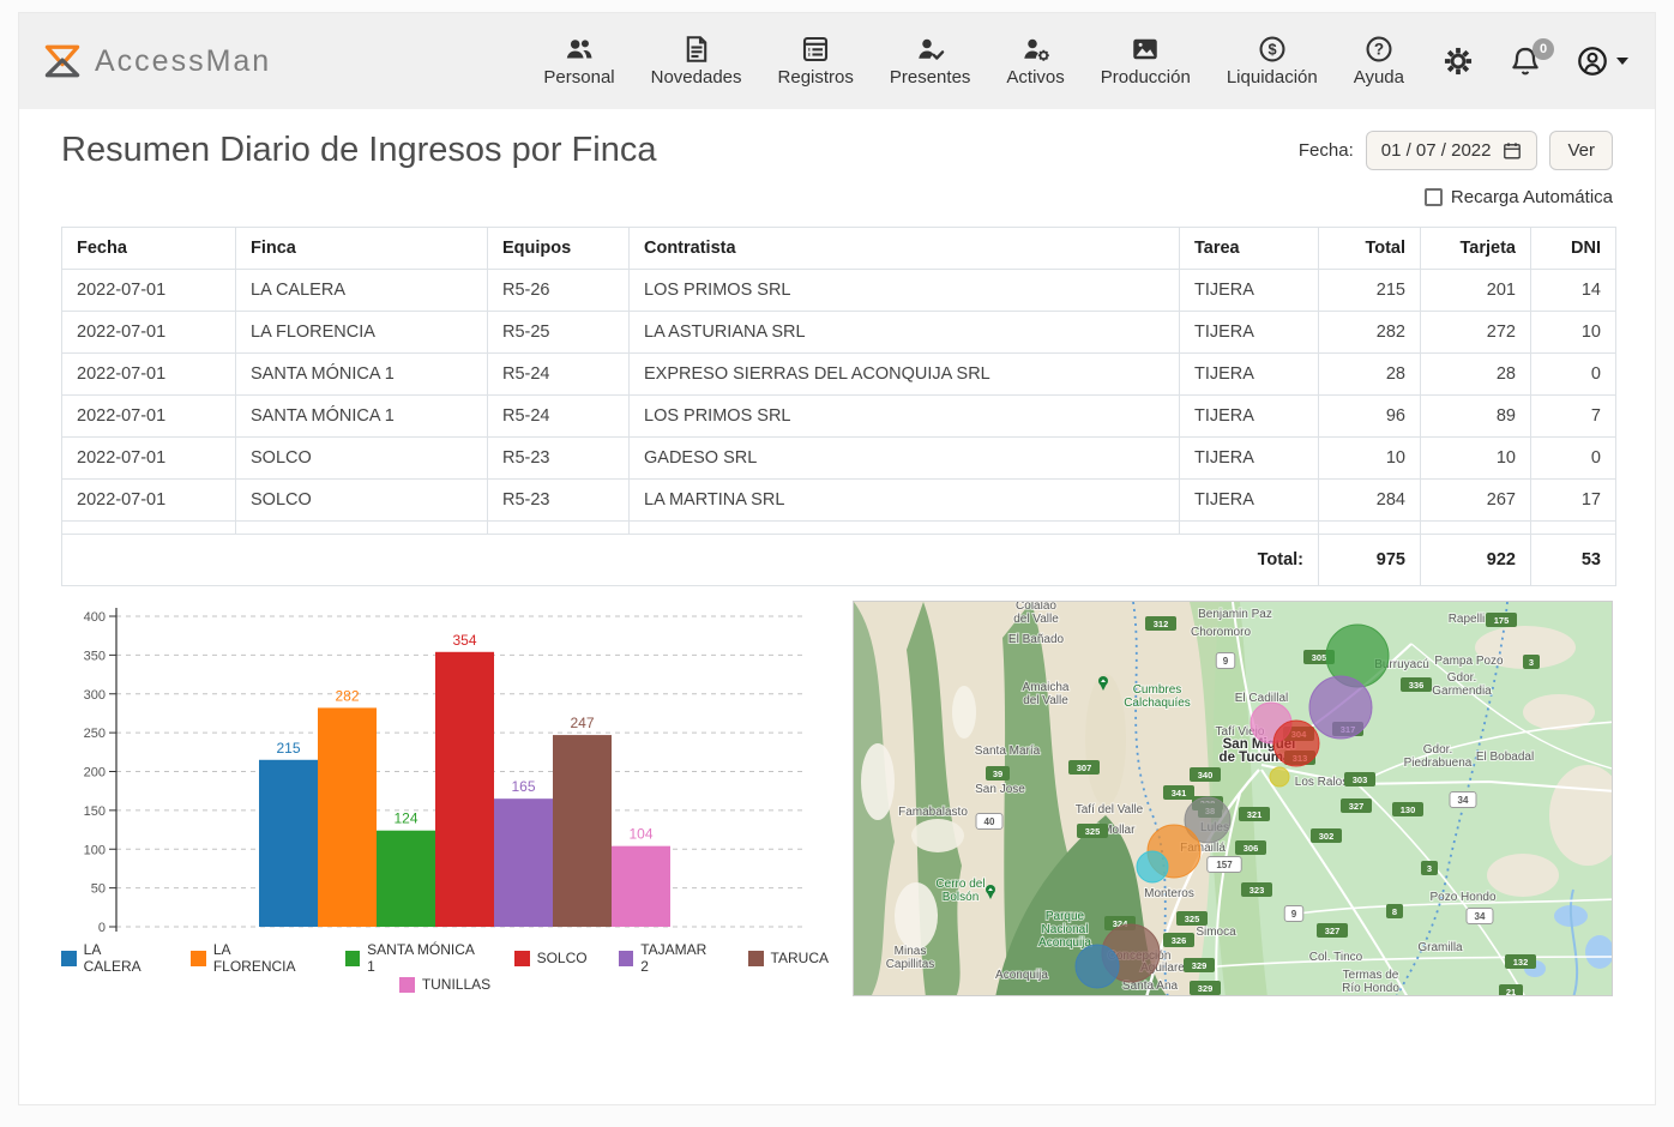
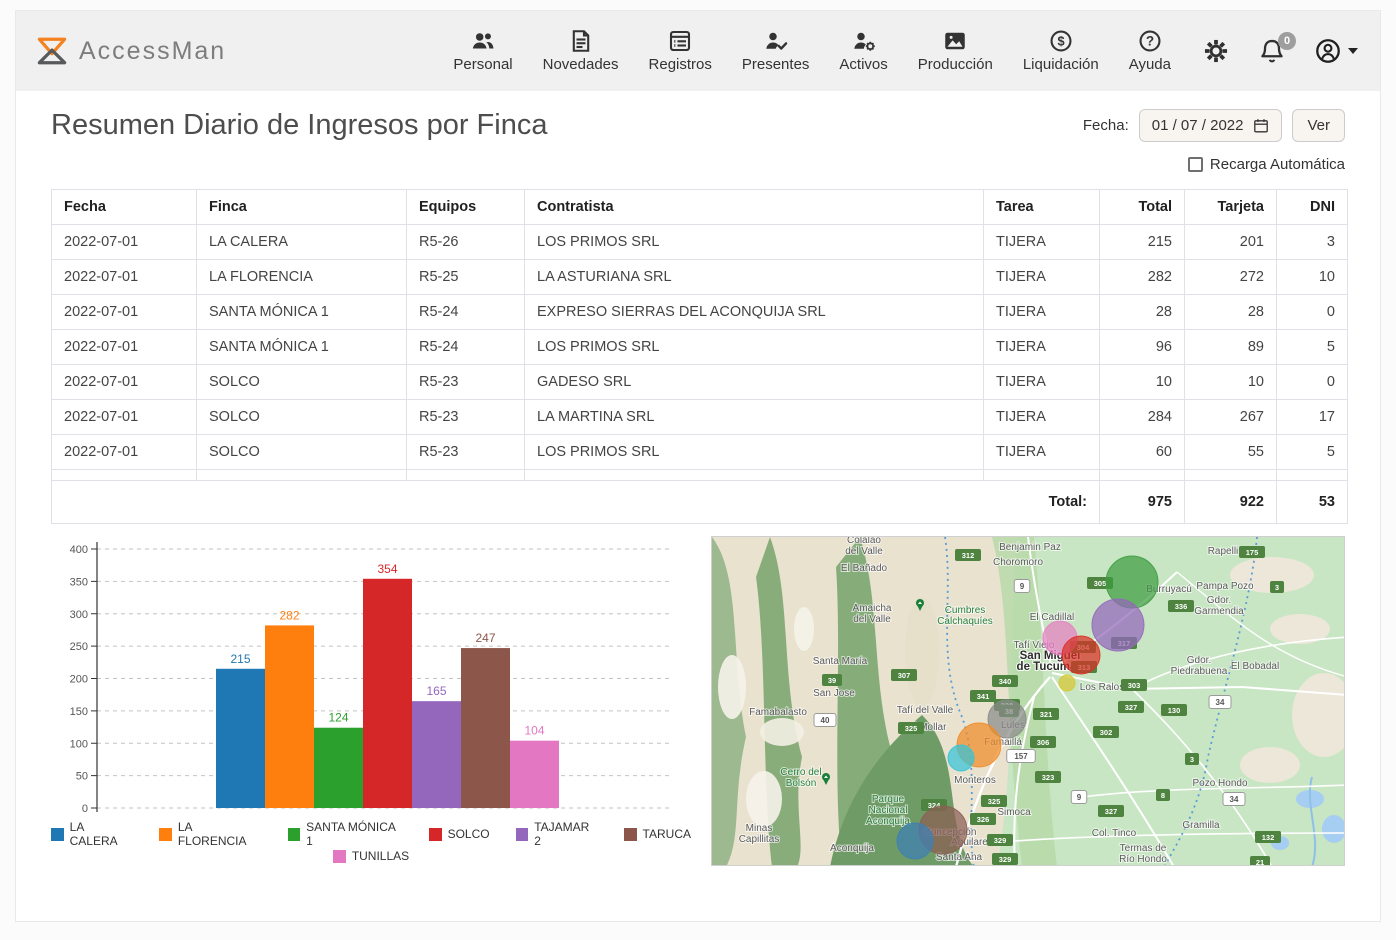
  AccessMan
  Personal
  Novedades
  Registros
  Presentes
  Activos
  Producción
  $
  Liquidación
  ?
  Ayuda
  0
  Resumen Diario de Ingresos por Finca
  Fecha:
  01 / 07 / 2022
  Ver
  Recarga Automática
  Fecha	Finca	Equipos	Contratista	Tarea	Total	Tarjeta	DNI
- 2022-07-01	LA CALERA	R5-26	LOS PRIMOS SRL	TIJERA	215	201	14
+ 2022-07-01	LA CALERA	R5-26	LOS PRIMOS SRL	TIJERA	215	201	3
  2022-07-01	LA FLORENCIA	R5-25	LA ASTURIANA SRL	TIJERA	282	272	10
  2022-07-01	SANTA MÓNICA 1	R5-24	EXPRESO SIERRAS DEL ACONQUIJA SRL	TIJERA	28	28	0
- 2022-07-01	SANTA MÓNICA 1	R5-24	LOS PRIMOS SRL	TIJERA	96	89	7
+ 2022-07-01	SANTA MÓNICA 1	R5-24	LOS PRIMOS SRL	TIJERA	96	89	5
  2022-07-01	SOLCO	R5-23	GADESO SRL	TIJERA	10	10	0
  2022-07-01	SOLCO	R5-23	LA MARTINA SRL	TIJERA	284	267	17
+ 2022-07-01	SOLCO	R5-23	LOS PRIMOS SRL	TIJERA	60	55	5
  Total:	975	922	53
  0
  50
  100
  150
  200
  250
  300
  350
  400
  215
  282
  124
  354
  165
  247
  104
  LA CALERA
  LA FLORENCIA
  SANTA MÓNICA 1
  SOLCO
  TAJAMAR 2
  TARUCA
  TUNILLAS
  Colalao del Valle
  El Bañado
  Benjamin Paz
  Choromoro
  Rapelli
  Pampa Pozo
  Gdor. Garmendia
  Burruyacú
  Amaicha del Valle
  Cumbres Calchaquíes
  El Cadillal
  Santa María
  San Jose
  Tafí Viejo
  San Miguel de Tucum
  Los Ralo
  Gdor. Piedrabuena
  El Bobadal
  Famabalasto
  Tafí del Valle
  Lules
  Cerro del Bolsón
  Famaillá
  Monteros
  Simoca
  Pozo Hondo
  Parque Nacional Aconquija
  Minas Capillitas
  Concepción
  Aguilare
  Santa Ana
  Aconquija
  Col. Tinco
  Termas de Río Hondo
  Gramilla
  9
  9
  157
  40
  34
  34
  312
  175
  3
  305
  336
  307
  39
  340
  341
  325
  317
  304
  313
  303
  321
  327
  130
  302
  306
  323
  325
  326
  327
  3
  8
  329
  329
  324
  132
  21
  38
